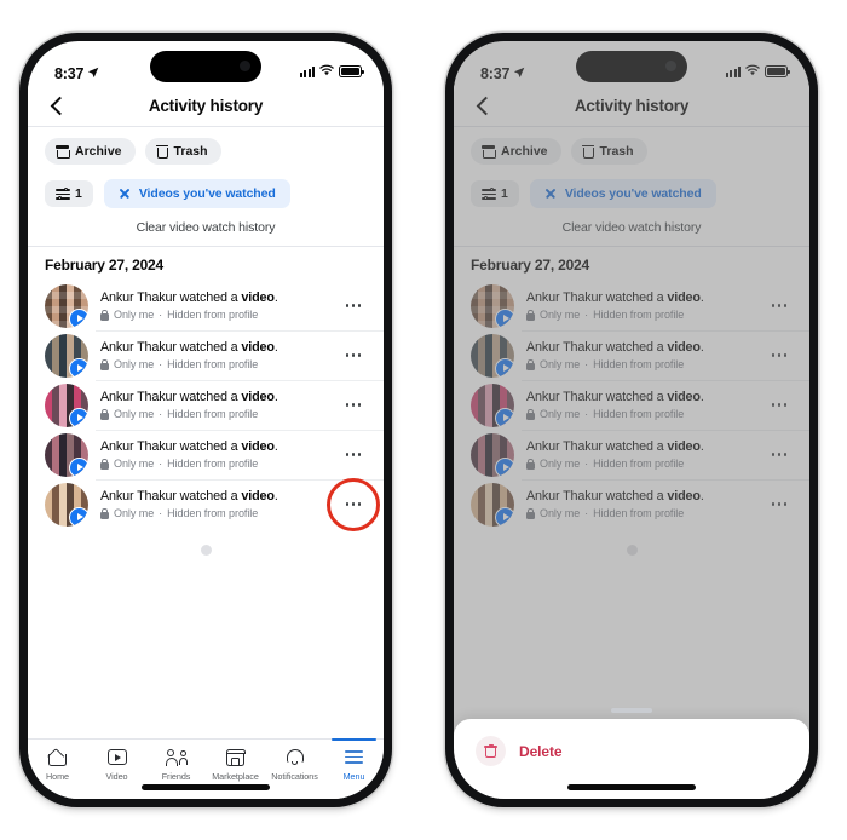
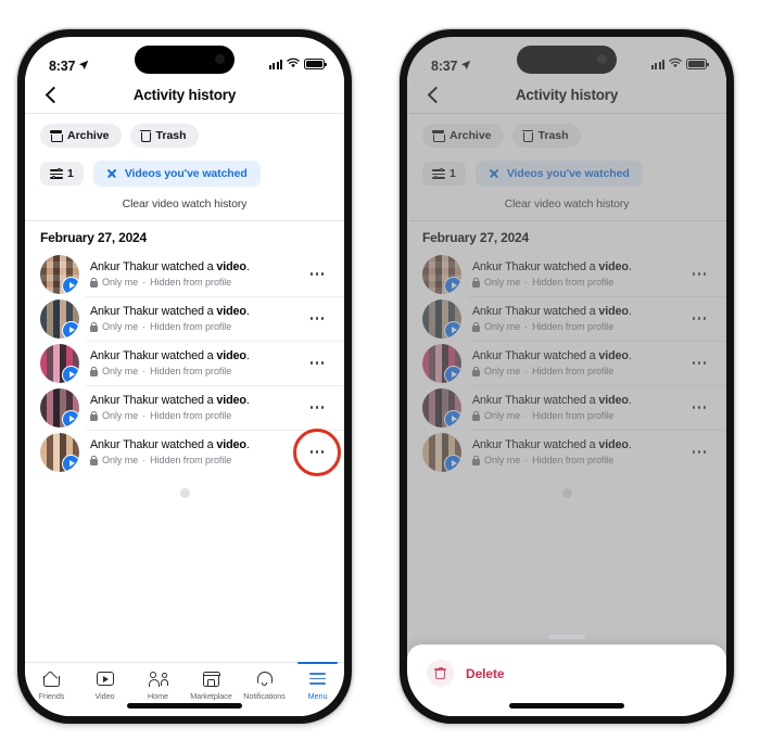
  8:37
  Activity history
  Archive
  Trash
  1
  Videos you've watched
  Clear video watch history
  February 27, 2024
  Ankur Thakur watched a video.
  Only me
  ·
  Hidden from profile
  Ankur Thakur watched a video.
  Only me
  ·
  Hidden from profile
  Ankur Thakur watched a video.
  Only me
  ·
  Hidden from profile
  Ankur Thakur watched a video.
  Only me
  ·
  Hidden from profile
  Ankur Thakur watched a video.
  Only me
  ·
  Hidden from profile
- Home
+ Friends
  Video
- Friends
+ Home
  Marketplace
  Notifications
  Menu
  8:37
  Activity history
  Archive
  Trash
  1
  Videos you've watched
  Clear video watch history
  February 27, 2024
  Ankur Thakur watched a video.
  Only me
  ·
  Hidden from profile
  Ankur Thakur watched a video.
  Only me
  ·
  Hidden from profile
  Ankur Thakur watched a video.
  Only me
  ·
  Hidden from profile
  Ankur Thakur watched a video.
  Only me
  ·
  Hidden from profile
  Ankur Thakur watched a video.
  Only me
  ·
  Hidden from profile
  Delete
